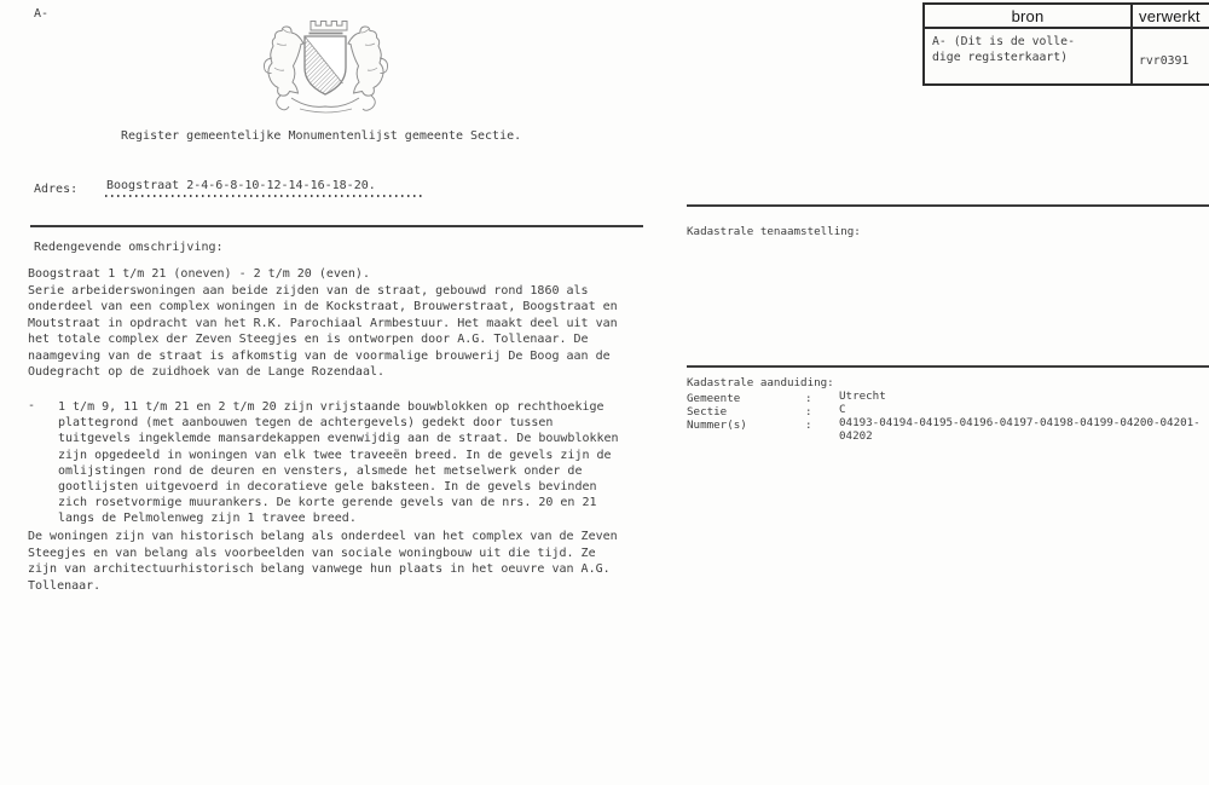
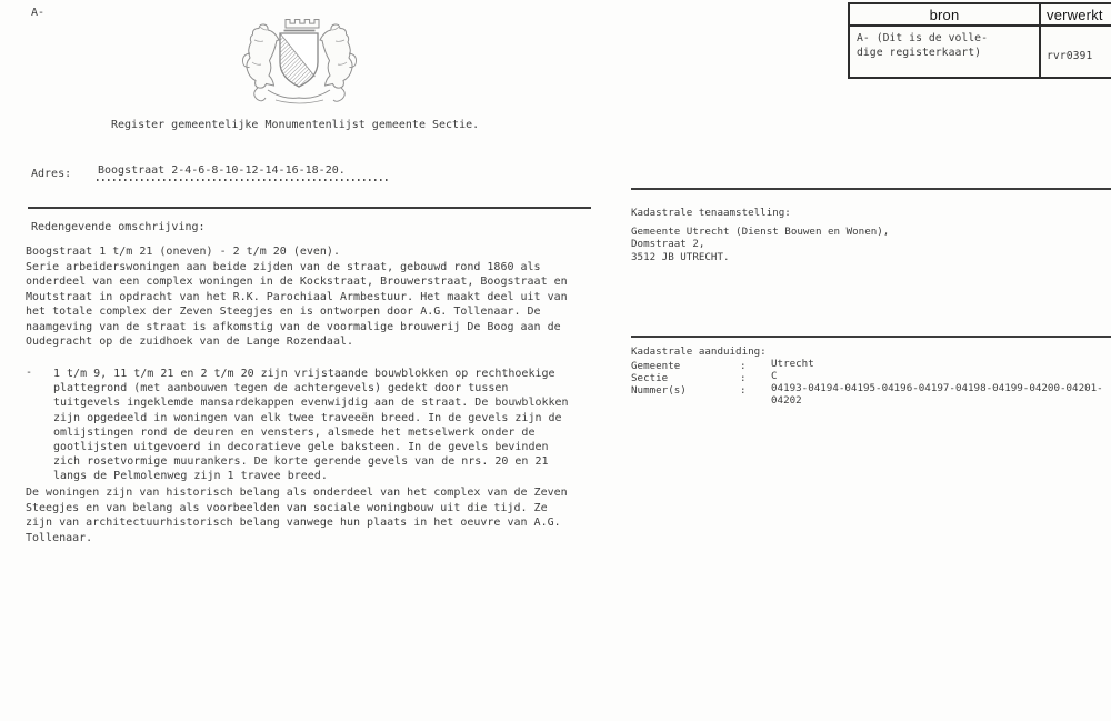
  A-
  bron
  verwerkt
  A- (Dit is de volle-
  dige registerkaart)
  rvr0391
  Register gemeentelijke Monumentenlijst gemeente Sectie.
  Adres:
  Boogstraat 2-4-6-8-10-12-14-16-18-20.
  Redengevende omschrijving:
  Boogstraat 1 t/m 21 (oneven) - 2 t/m 20 (even).
  Serie arbeiderswoningen aan beide zijden van de straat, gebouwd rond 1860 als
  onderdeel van een complex woningen in de Kockstraat, Brouwerstraat, Boogstraat en
  Moutstraat in opdracht van het R.K. Parochiaal Armbestuur. Het maakt deel uit van
  het totale complex der Zeven Steegjes en is ontworpen door A.G. Tollenaar. De
  naamgeving van de straat is afkomstig van de voormalige brouwerij De Boog aan de
  Oudegracht op de zuidhoek van de Lange Rozendaal.
  -
  1 t/m 9, 11 t/m 21 en 2 t/m 20 zijn vrijstaande bouwblokken op rechthoekige
  plattegrond (met aanbouwen tegen de achtergevels) gedekt door tussen
  tuitgevels ingeklemde mansardekappen evenwijdig aan de straat. De bouwblokken
  zijn opgedeeld in woningen van elk twee traveeën breed. In de gevels zijn de
  omlijstingen rond de deuren en vensters, alsmede het metselwerk onder de
  gootlijsten uitgevoerd in decoratieve gele baksteen. In de gevels bevinden
  zich rosetvormige muurankers. De korte gerende gevels van de nrs. 20 en 21
  langs de Pelmolenweg zijn 1 travee breed.
  De woningen zijn van historisch belang als onderdeel van het complex van de Zeven
  Steegjes en van belang als voorbeelden van sociale woningbouw uit die tijd. Ze
  zijn van architectuurhistorisch belang vanwege hun plaats in het oeuvre van A.G.
  Tollenaar.
  Kadastrale tenaamstelling:
+ Gemeente Utrecht (Dienst Bouwen en Wonen),
+ Domstraat 2,
+ 3512 JB UTRECHT.
  Kadastrale aanduiding:
  Gemeente : Utrecht
  Sectie : C
  Nummer(s) : 04193-04194-04195-04196-04197-04198-04199-04200-04201-
  04202
